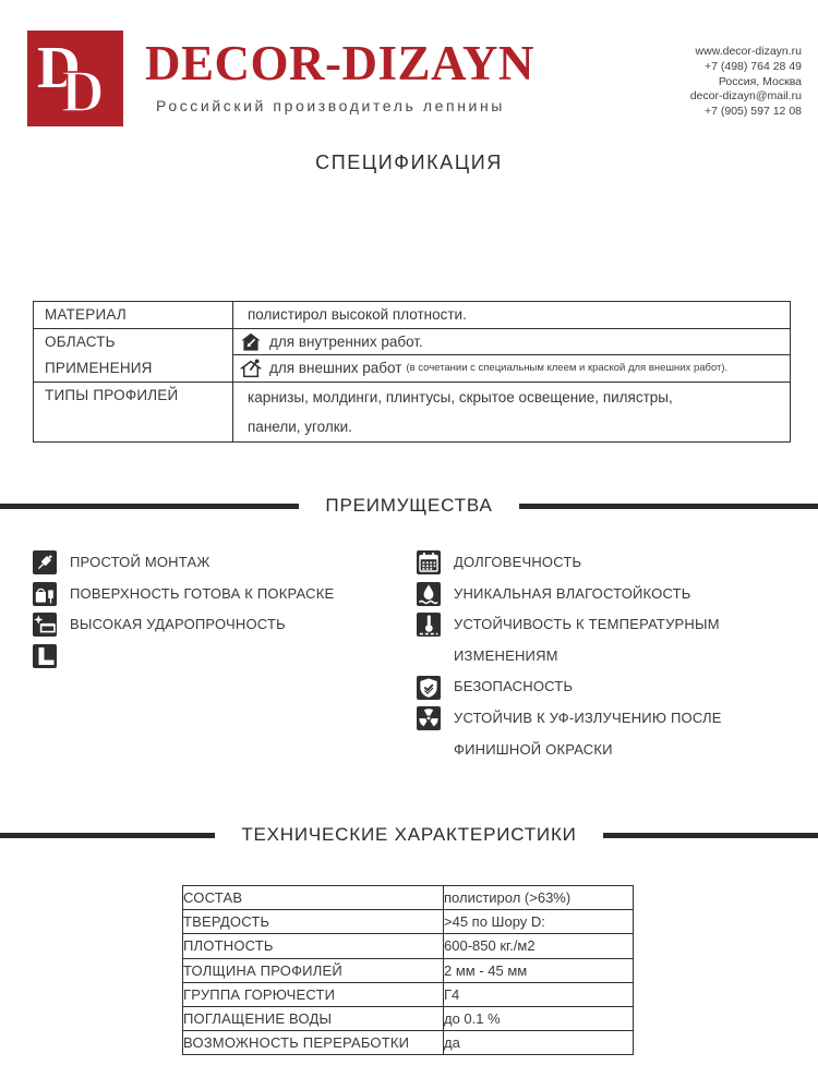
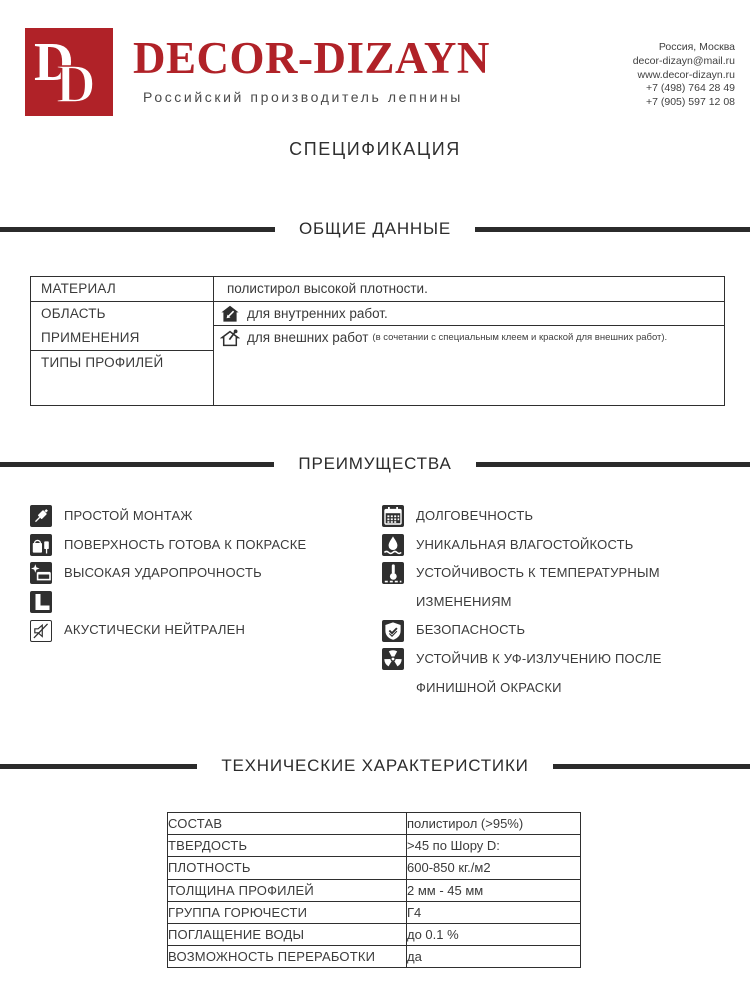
  D
  D
  DECOR-DIZAYN
  Российский производитель лепнины
- www.decor-dizayn.ru
+ Россия, Москва
- +7 (498) 764 28 49
+ decor-dizayn@mail.ru
- Россия, Москва
+ www.decor-dizayn.ru
- decor-dizayn@mail.ru
+ +7 (498) 764 28 49
  +7 (905) 597 12 08
  СПЕЦИФИКАЦИЯ
+ ОБЩИЕ ДАННЫЕ
  МАТЕРИАЛ
  полистирол высокой плотности.
  ОБЛАСТЬ ПРИМЕНЕНИЯ
  для внутренних работ.
  для внешних работ
  (в сочетании с специальным клеем и краской для внешних работ).
  ТИПЫ ПРОФИЛЕЙ
- карнизы, молдинги, плинтусы, скрытое освещение, пилястры,
- панели, уголки.
  ПРЕИМУЩЕСТВА
  ПРОСТОЙ МОНТАЖ
  ПОВЕРХНОСТЬ ГОТОВА К ПОКРАСКЕ
  ВЫСОКАЯ УДАРОПРОЧНОСТЬ
+ АКУСТИЧЕСКИ НЕЙТРАЛЕН
  ДОЛГОВЕЧНОСТЬ
  УНИКАЛЬНАЯ ВЛАГОСТОЙКОСТЬ
  УСТОЙЧИВОСТЬ К ТЕМПЕРАТУРНЫМ ИЗМЕНЕНИЯМ
  БЕЗОПАСНОСТЬ
  УСТОЙЧИВ К УФ-ИЗЛУЧЕНИЮ ПОСЛЕ
  ФИНИШНОЙ ОКРАСКИ
  ТЕХНИЧЕСКИЕ ХАРАКТЕРИСТИКИ
- СОСТАВ	полистирол (>63%)
+ СОСТАВ	полистирол (>95%)
  ТВЕРДОСТЬ	>45 по Шору D:
  ПЛОТНОСТЬ	600-850 кг./м2
  ТОЛЩИНА ПРОФИЛЕЙ	2 мм - 45 мм
  ГРУППА ГОРЮЧЕСТИ	Г4
  ПОГЛАЩЕНИЕ ВОДЫ	до 0.1 %
  ВОЗМОЖНОСТЬ ПЕРЕРАБОТКИ	да
